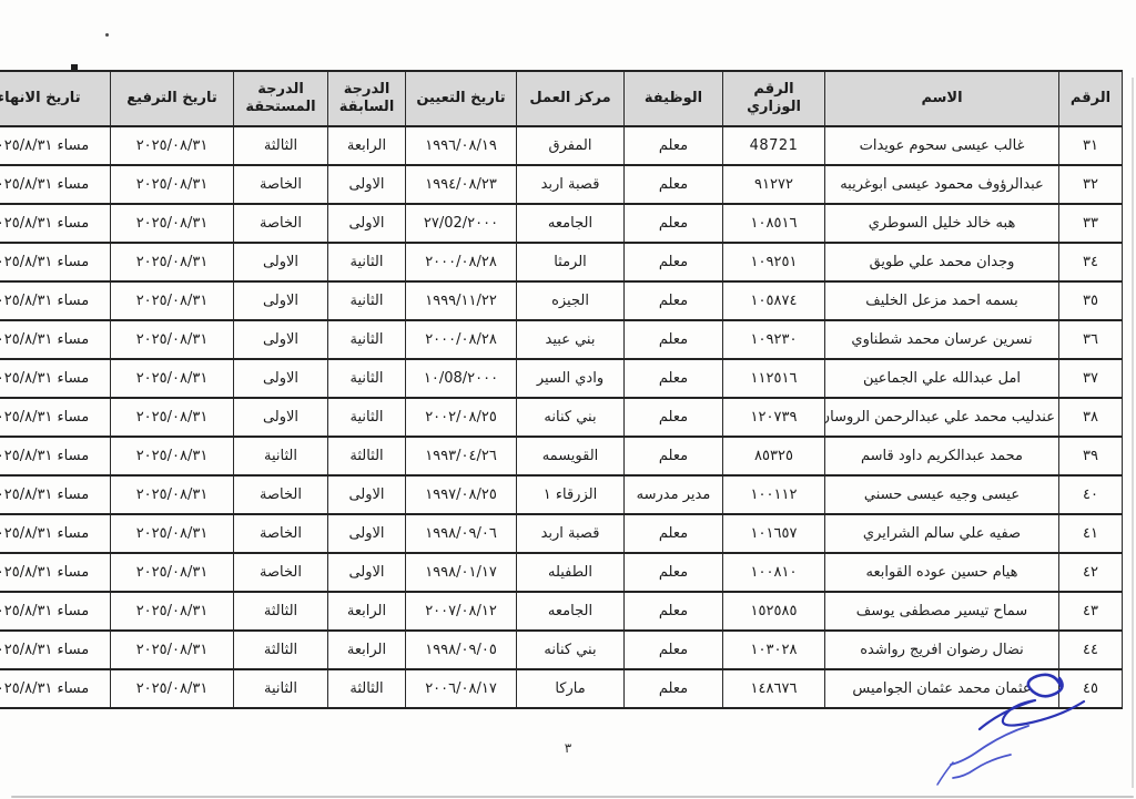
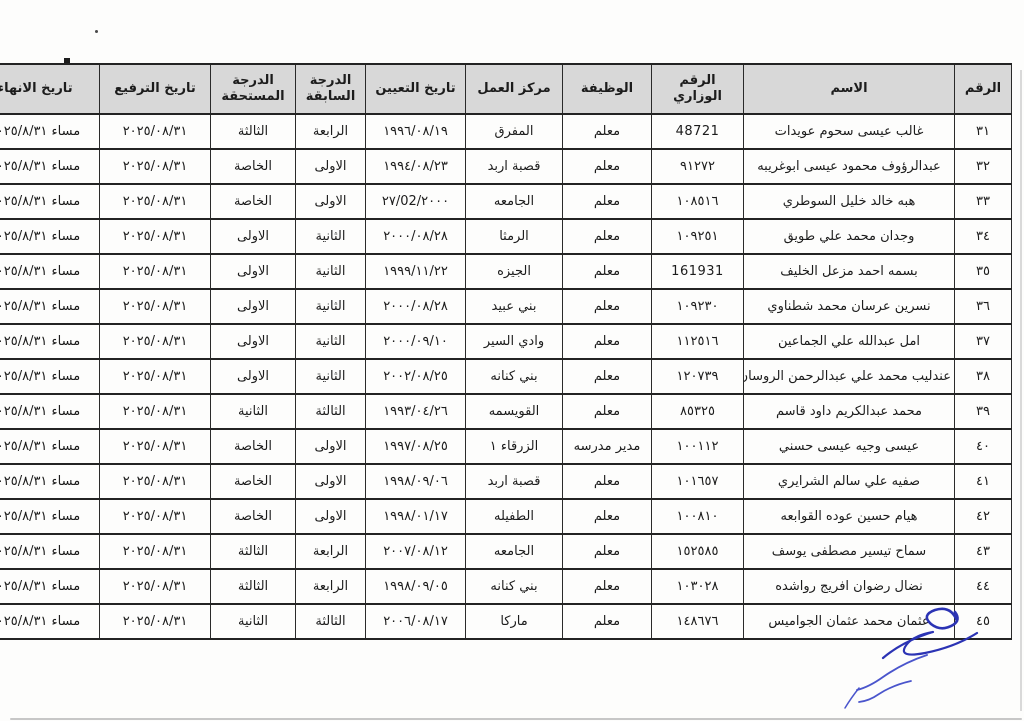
  الرقم	الاسم	الرقم الوزاري	الوظيفة	مركز العمل	تاريخ التعيين	الدرجة السابقة	الدرجة المستحقة	تاريخ الترفيع	تاريخ الانهاء
  ٣١	غالب عيسى سحوم عويدات	48721	معلم	المفرق	١٩٩٦/٠٨/١٩	الرابعة	الثالثة	٢٠٢٥/٠٨/٣١	مساء ٠٢٥/٨/٣١
  ٣٢	عبدالرؤوف محمود عيسى ابوغريبه	٩١٢٧٢	معلم	قصبة اربد	١٩٩٤/٠٨/٢٣	الاولى	الخاصة	٢٠٢٥/٠٨/٣١	مساء ٠٢٥/٨/٣١
  ٣٣	هبه خالد خليل السوطري	١٠٨٥١٦	معلم	الجامعه	٢٠٠٠/02/٢٧	الاولى	الخاصة	٢٠٢٥/٠٨/٣١	مساء ٠٢٥/٨/٣١
  ٣٤	وجدان محمد علي طويق	١٠٩٢٥١	معلم	الرمثا	٢٠٠٠/٠٨/٢٨	الثانية	الاولى	٢٠٢٥/٠٨/٣١	مساء ٠٢٥/٨/٣١
- ٣٥	بسمه احمد مزعل الخليف	١٠٥٨٧٤	معلم	الجيزه	١٩٩٩/١١/٢٢	الثانية	الاولى	٢٠٢٥/٠٨/٣١	مساء ٠٢٥/٨/٣١
+ ٣٥	بسمه احمد مزعل الخليف	161931	معلم	الجيزه	١٩٩٩/١١/٢٢	الثانية	الاولى	٢٠٢٥/٠٨/٣١	مساء ٠٢٥/٨/٣١
  ٣٦	نسرين عرسان محمد شطناوي	١٠٩٢٣٠	معلم	بني عبيد	٢٠٠٠/٠٨/٢٨	الثانية	الاولى	٢٠٢٥/٠٨/٣١	مساء ٠٢٥/٨/٣١
- ٣٧	امل عبدالله علي الجماعين	١١٢٥١٦	معلم	وادي السير	٢٠٠٠/08/١٠	الثانية	الاولى	٢٠٢٥/٠٨/٣١	مساء ٠٢٥/٨/٣١
+ ٣٧	امل عبدالله علي الجماعين	١١٢٥١٦	معلم	وادي السير	٢٠٠٠/٠٩/١٠	الثانية	الاولى	٢٠٢٥/٠٨/٣١	مساء ٠٢٥/٨/٣١
  ٣٨	عندليب محمد علي عبدالرحمن الروسان	١٢٠٧٣٩	معلم	بني كنانه	٢٠٠٢/٠٨/٢٥	الثانية	الاولى	٢٠٢٥/٠٨/٣١	مساء ٠٢٥/٨/٣١
  ٣٩	محمد عبدالكريم داود قاسم	٨٥٣٢٥	معلم	القويسمه	١٩٩٣/٠٤/٢٦	الثالثة	الثانية	٢٠٢٥/٠٨/٣١	مساء ٠٢٥/٨/٣١
  ٤٠	عيسى وجيه عيسى حسني	١٠٠١١٢	مدير مدرسه	الزرقاء ١	١٩٩٧/٠٨/٢٥	الاولى	الخاصة	٢٠٢٥/٠٨/٣١	مساء ٠٢٥/٨/٣١
  ٤١	صفيه علي سالم الشرايري	١٠١٦٥٧	معلم	قصبة اربد	١٩٩٨/٠٩/٠٦	الاولى	الخاصة	٢٠٢٥/٠٨/٣١	مساء ٠٢٥/٨/٣١
  ٤٢	هيام حسين عوده القوابعه	١٠٠٨١٠	معلم	الطفيله	١٩٩٨/٠١/١٧	الاولى	الخاصة	٢٠٢٥/٠٨/٣١	مساء ٠٢٥/٨/٣١
  ٤٣	سماح تيسير مصطفى يوسف	١٥٢٥٨٥	معلم	الجامعه	٢٠٠٧/٠٨/١٢	الرابعة	الثالثة	٢٠٢٥/٠٨/٣١	مساء ٠٢٥/٨/٣١
  ٤٤	نضال رضوان افريج رواشده	١٠٣٠٢٨	معلم	بني كنانه	١٩٩٨/٠٩/٠٥	الرابعة	الثالثة	٢٠٢٥/٠٨/٣١	مساء ٠٢٥/٨/٣١
  ٤٥	عثمان محمد عثمان الجواميس	١٤٨٦٧٦	معلم	ماركا	٢٠٠٦/٠٨/١٧	الثالثة	الثانية	٢٠٢٥/٠٨/٣١	مساء ٠٢٥/٨/٣١
- ٣
